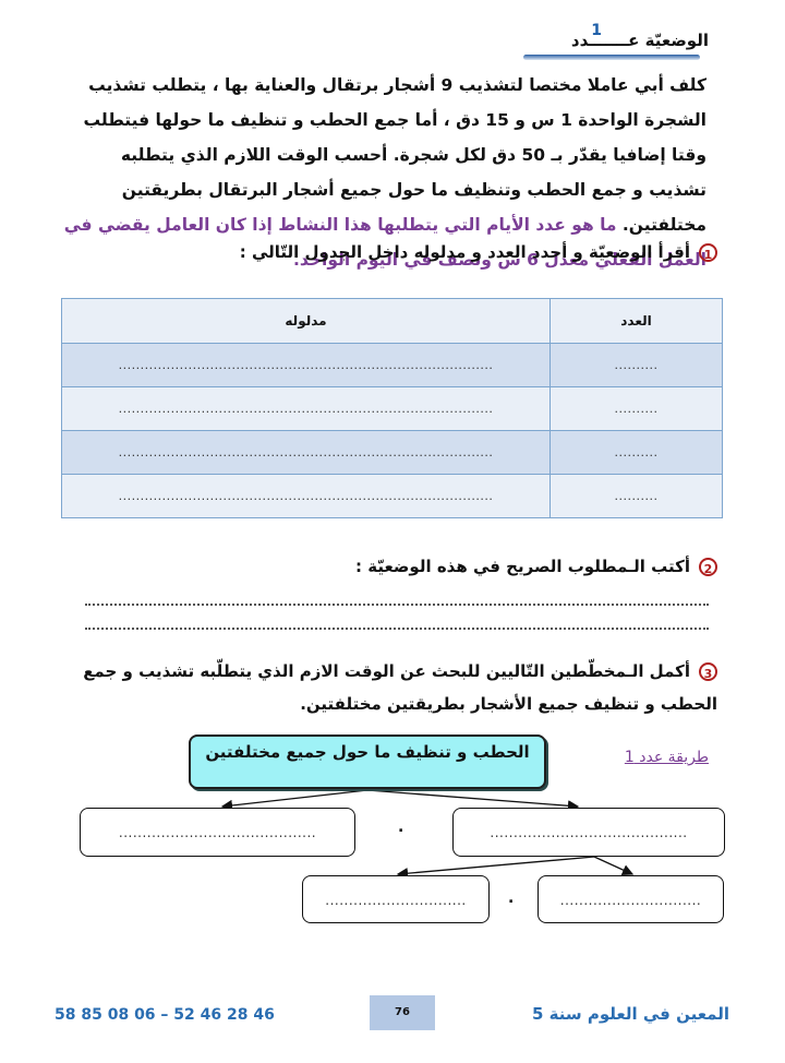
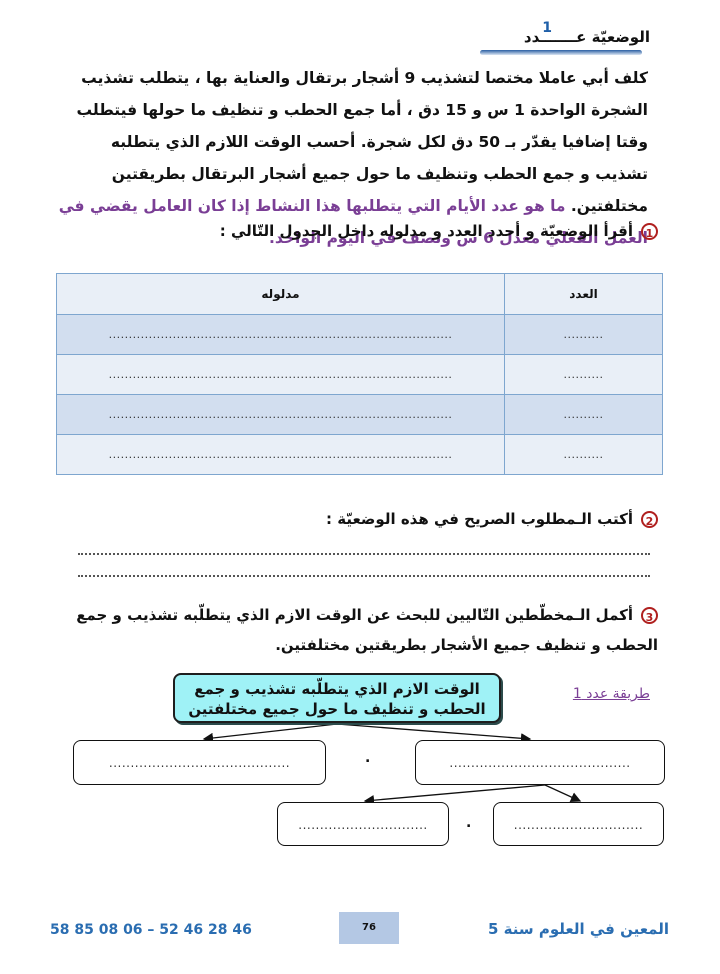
  الوضعيّة عـــــــدد
  1
  كلف أبي عاملا مختصا لتشذيب 9 أشجار برتقال والعناية بها ، يتطلب تشذيب الشجرة الواحدة 1 س و 15 دق ، أما جمع الحطب و تنظيف ما حولها فيتطلب وقتا إضافيا يقدّر بـ 50 دق لكل شجرة. أحسب الوقت اللازم الذي يتطلبه تشذيب و جمع الحطب وتنظيف ما حول جميع أشجار البرتقال بطريقتين مختلفتين. ما هو عدد الأيام التي يتطلبها هذا النشاط إذا كان العامل يقضي في العمل الفعلي معدل 6 س ونصف في اليوم الواحد.
  1أقرأ الوضعيّة و أحدد العدد و مدلوله داخل الجدول التّالي :
  العدد	مدلوله
  ..........	......................................................................................
  ..........	......................................................................................
  ..........	......................................................................................
  ..........	......................................................................................
  2أكتب الـمطلوب الصريح في هذه الوضعيّة :
  3أكمل الـمخطّطين التّاليين للبحث عن الوقت الازم الذي يتطلّبه تشذيب و جمع الحطب و تنظيف جميع الأشجار بطريقتين مختلفتين.
  طريقة عدد 1
+ الوقت الازم الذي يتطلّبه تشذيب و جمع
  الحطب و تنظيف ما حول جميع مختلفتين
  ..........................................
  .
  ..........................................
  ..............................
  .
  ..............................
  58 85 08 06 – 52 46 28 46
  76
  المعين في العلوم سنة 5
